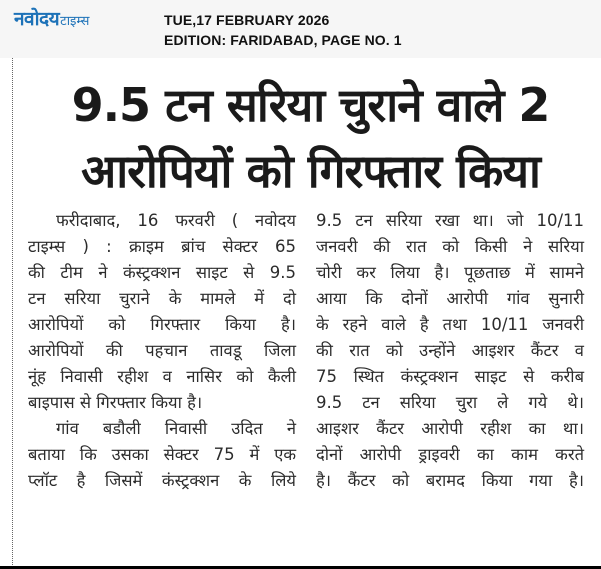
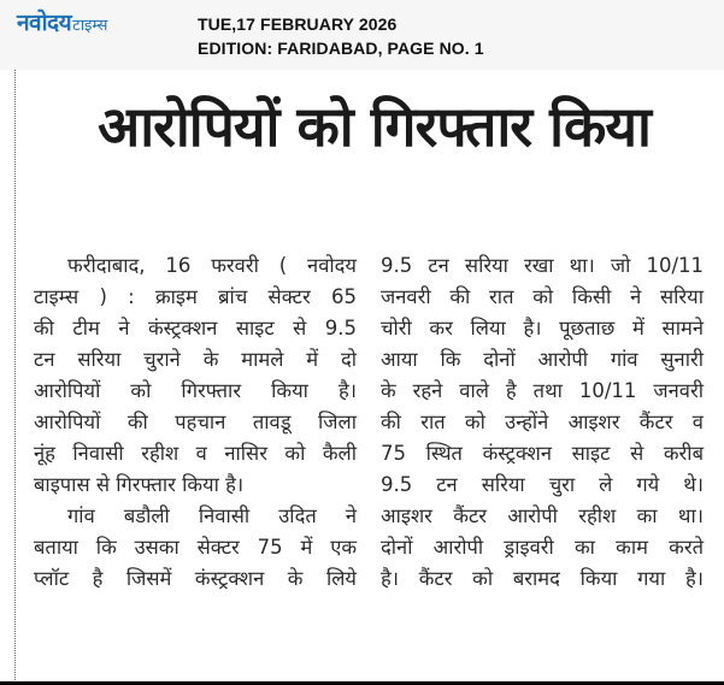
  नवोदय
  टाइम्स
  TUE,17 FEBRUARY 2026
  EDITION: FARIDABAD, PAGE NO. 1
- 9.5 टन सरिया चुराने वाले 2
  आरोपियों को गिरफ्तार किया
  फरीदाबाद, 16 फरवरी ( नवोदय
  टाइम्स ) : क्राइम ब्रांच सेक्टर 65
  की टीम ने कंस्ट्रक्शन साइट से 9.5
  टन सरिया चुराने के मामले में दो
  आरोपियों को गिरफ्तार किया है।
  आरोपियों की पहचान तावडू जिला
  नूंह निवासी रहीश व नासिर को कैली
  बाइपास से गिरफ्तार किया है।
  गांव बडौली निवासी उदित ने
  बताया कि उसका सेक्टर 75 में एक
  प्लॉट है जिसमें कंस्ट्रक्शन के लिये
  9.5 टन सरिया रखा था। जो 10/11
  जनवरी की रात को किसी ने सरिया
  चोरी कर लिया है। पूछताछ में सामने
  आया कि दोनों आरोपी गांव सुनारी
  के रहने वाले है तथा 10/11 जनवरी
  की रात को उन्होंने आइशर कैंटर व
  75 स्थित कंस्ट्रक्शन साइट से करीब
  9.5 टन सरिया चुरा ले गये थे।
  आइशर कैंटर आरोपी रहीश का था।
  दोनों आरोपी ड्राइवरी का काम करते
  है। कैंटर को बरामद किया गया है।
